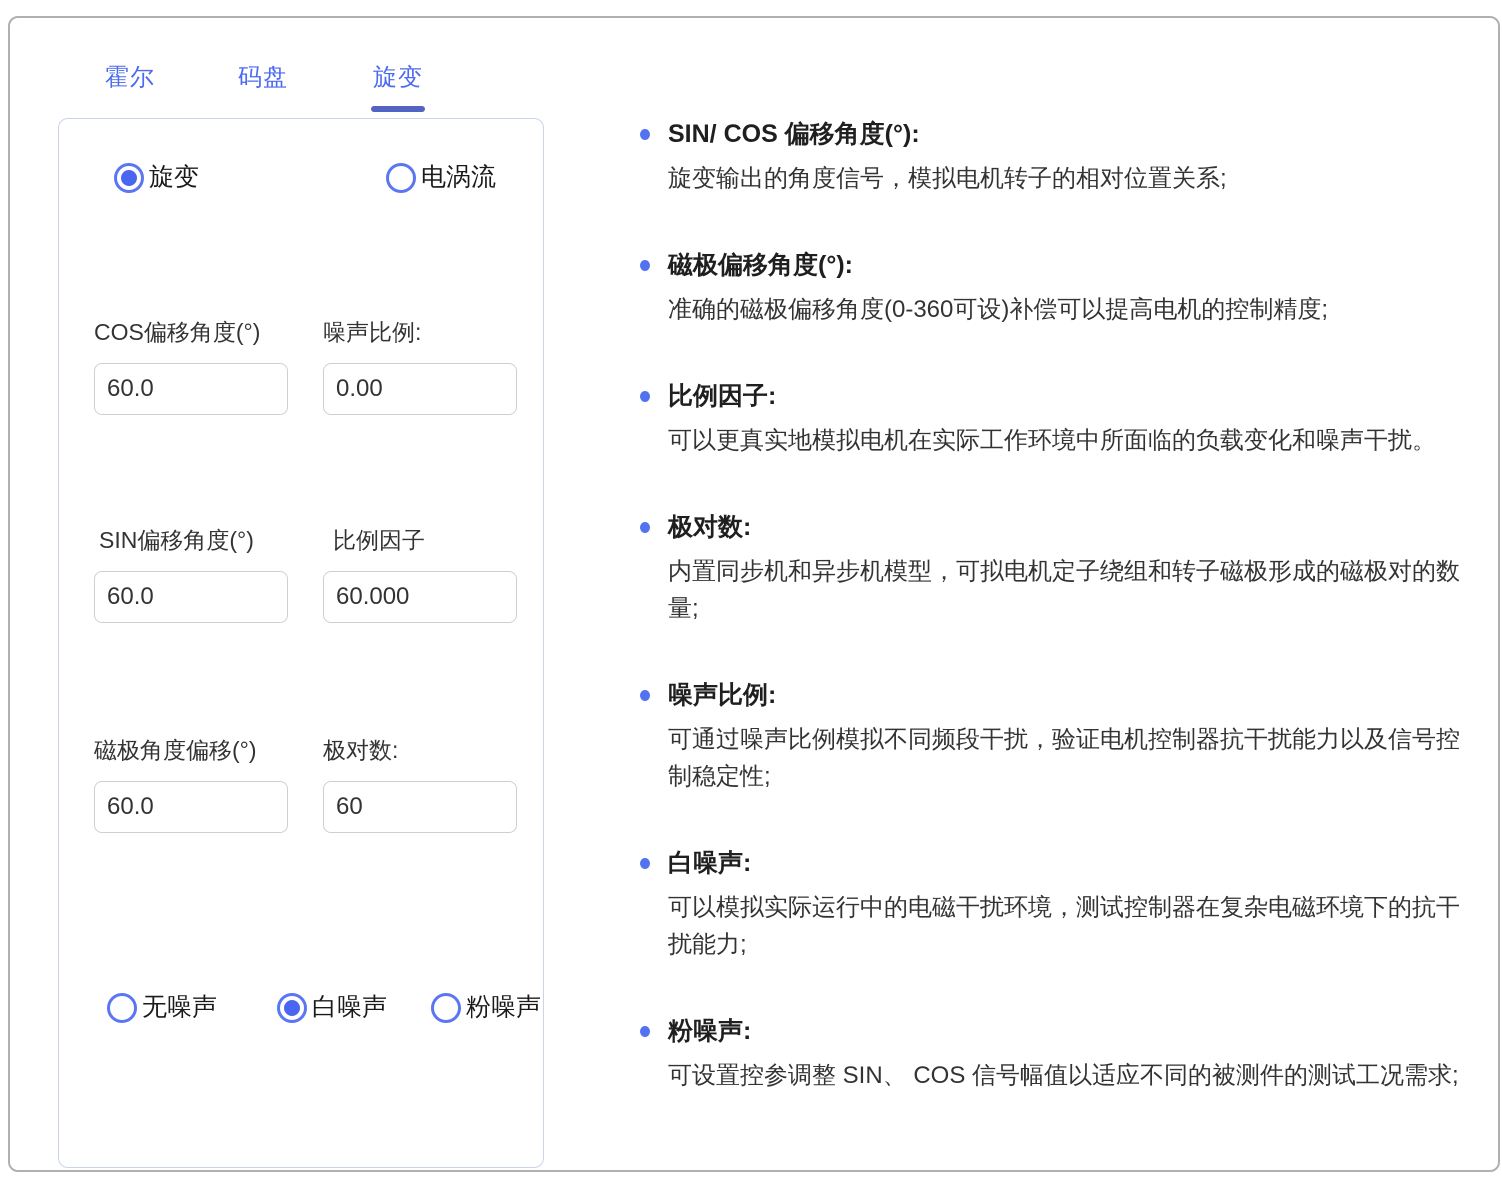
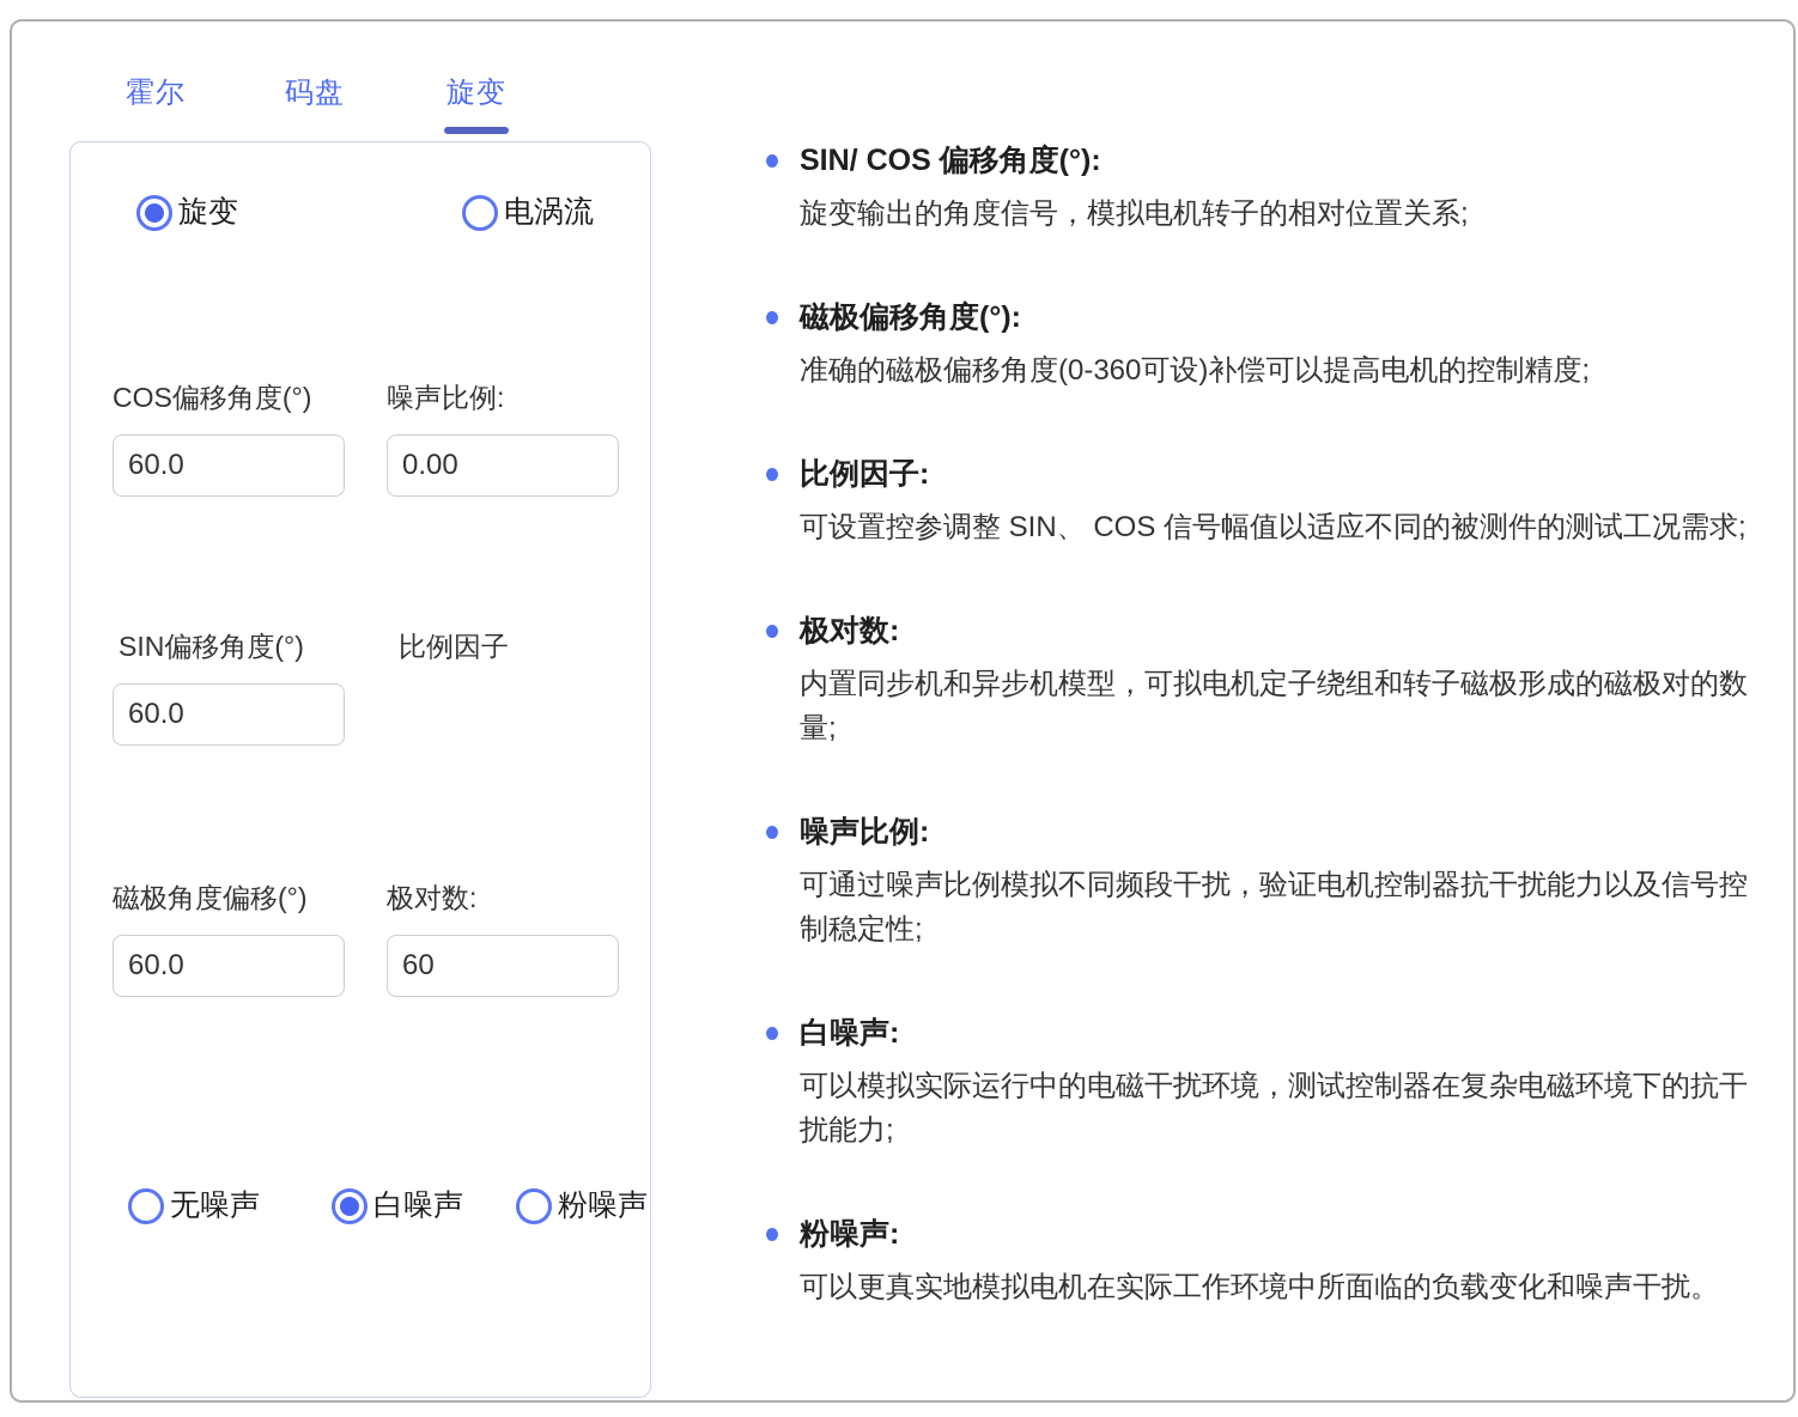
  霍尔
  码盘
  旋变
  旋变
  电涡流
  COS偏移角度(°)
  噪声比例:
  60.0
  0.00
  SIN偏移角度(°)
  比例因子
  60.0
- 60.000
  磁极角度偏移(°)
  极对数:
  60.0
  60
  无噪声
  白噪声
  粉噪声
  SIN/ COS 偏移角度(°):
  旋变输出的角度信号，模拟电机转子的相对位置关系;
  磁极偏移角度(°):
  准确的磁极偏移角度(0-360可设)补偿可以提高电机的控制精度;
  比例因子:
- 可以更真实地模拟电机在实际工作环境中所面临的负载变化和噪声干扰。
+ 可设置控参调整 SIN、 COS 信号幅值以适应不同的被测件的测试工况需求;
  极对数:
  内置同步机和异步机模型，可拟电机定子绕组和转子磁极形成的磁极对的数量;
  噪声比例:
  可通过噪声比例模拟不同频段干扰，验证电机控制器抗干扰能力以及信号控制稳定性;
  白噪声:
  可以模拟实际运行中的电磁干扰环境，测试控制器在复杂电磁环境下的抗干扰能力;
  粉噪声:
- 可设置控参调整 SIN、 COS 信号幅值以适应不同的被测件的测试工况需求;
+ 可以更真实地模拟电机在实际工作环境中所面临的负载变化和噪声干扰。
